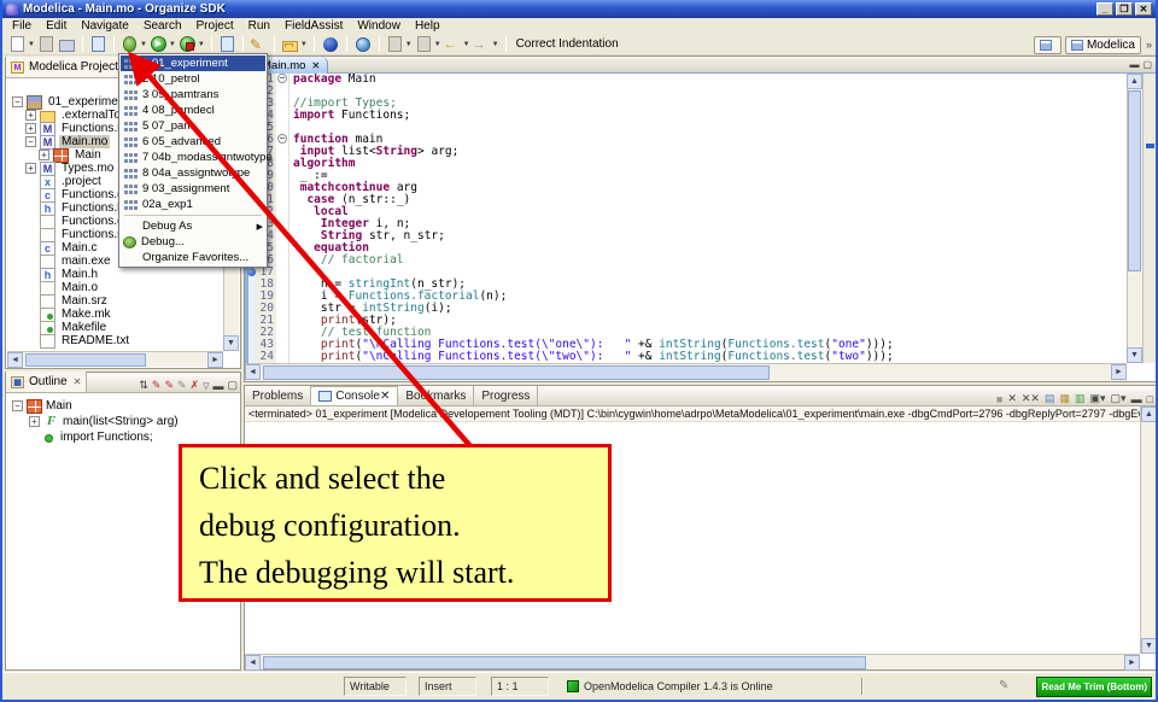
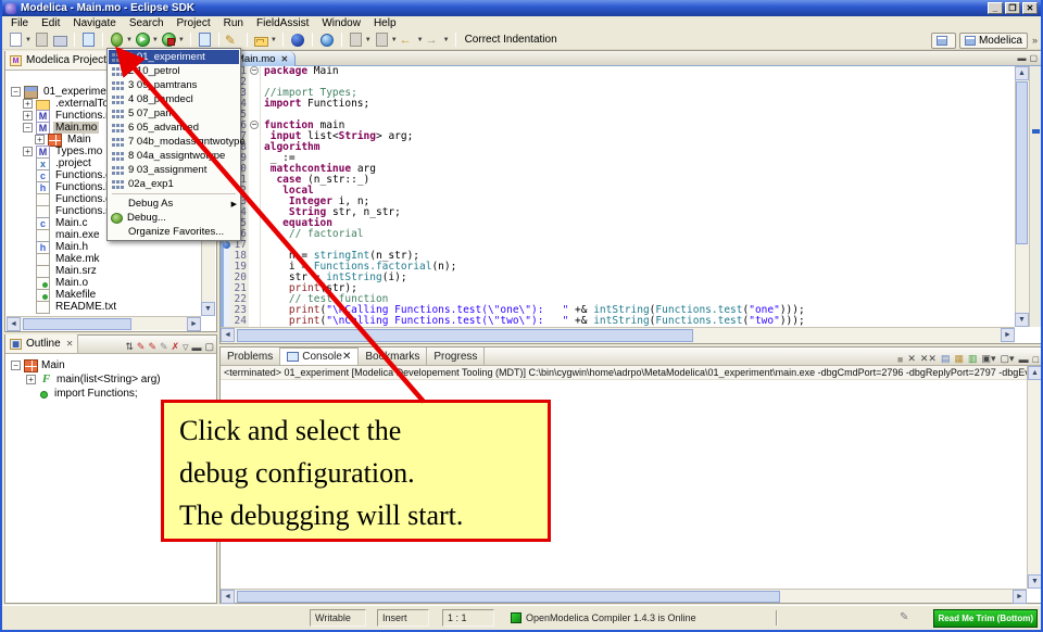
- Modelica - Main.mo - Organize SDK
+ Modelica - Main.mo - Eclipse SDK
  _
  ❐
  ✕
  File
  Edit
  Navigate
  Search
  Project
  Run
  FieldAssist
  Window
  Help
  ✎
  ←
  →
  Correct Indentation
  Modelica
  »
  Modelica Project
  −
  01_experime
  +
  .externalT
  +
  Functions.
  −
  Main.mo
  +
  Main
  +
  Types.mo
  .project
  Functions.
  Functions.
  Functions.
  Functions.
  Main.c
  main.exe
  Main.h
- Main.o
+ Make.mk
  Main.srz
- Make.mk
+ Main.o
  Makefile
  README.txt
  Outline
  ✕
  ⇅
  ✎
  ✎
  ✎
  ✗
  ▬
  ▢
  −
  Main
  +
  main(list<String> arg)
  import Functions;
  ain.mo
  ✕
  ▬
  ▢
  1
  −
  package Main
  2
  3
  //import Types;
  4
  import Functions;
  5
  6
  −
  function main
  7
  input list<String> arg;
  8
  algorithm
  9
  _ :=
  matchcontinue arg
  case (n_str::_)
  local
  Integer i, n;
  String str, n_str;
  equation
  // factorial
  17
  18
  n = stringInt(n_str);
  19
  i Functions.factorial(n);
  20
  str intString(i);
  21
  print str);
  22
  // test function
- 43
+ 23
  print("\Calling Functions.test(\"one\"): " +& intString(Functions.test("one")));
  24
  print("\nClling Functions.test(\"two\"): " +& intString(Functions.test("two")));
  Problems
  Console
  ✕
  Bokmarks
  Progress
  ■
  ✕
  ✕✕
  ▤
  ▦
  ▥
  ▣▾
  ▢▾
  ▬
  □
  <terminated> 01_experiment [Modelicaevelopement Tooling (MDT)] C:\bin\cygwin\home\adrpo\MetaModelica\01_experiment\main.exe -dbgCmdPort=2796 -dbgReplyPort=2797 -dbgE
  Writable
  Insert
  1 : 1
  OpenModelica Compiler 1.4.3 is Online
  ✎
  Read Me Trim (Bottom)
  1 01_experiment
  20_petrol
  3 09pamtrans
  4 08_pmdecl
  5 07_pam
  6 05_advaned
  7 04b_modassntwotype
  8 04a_assigntwope
  9 03_assignment
  02a_exp1
  Debug As
  Debug...
  Organize Favorites...
  Click and select the
  debug configuration.
  The debugging will start.
